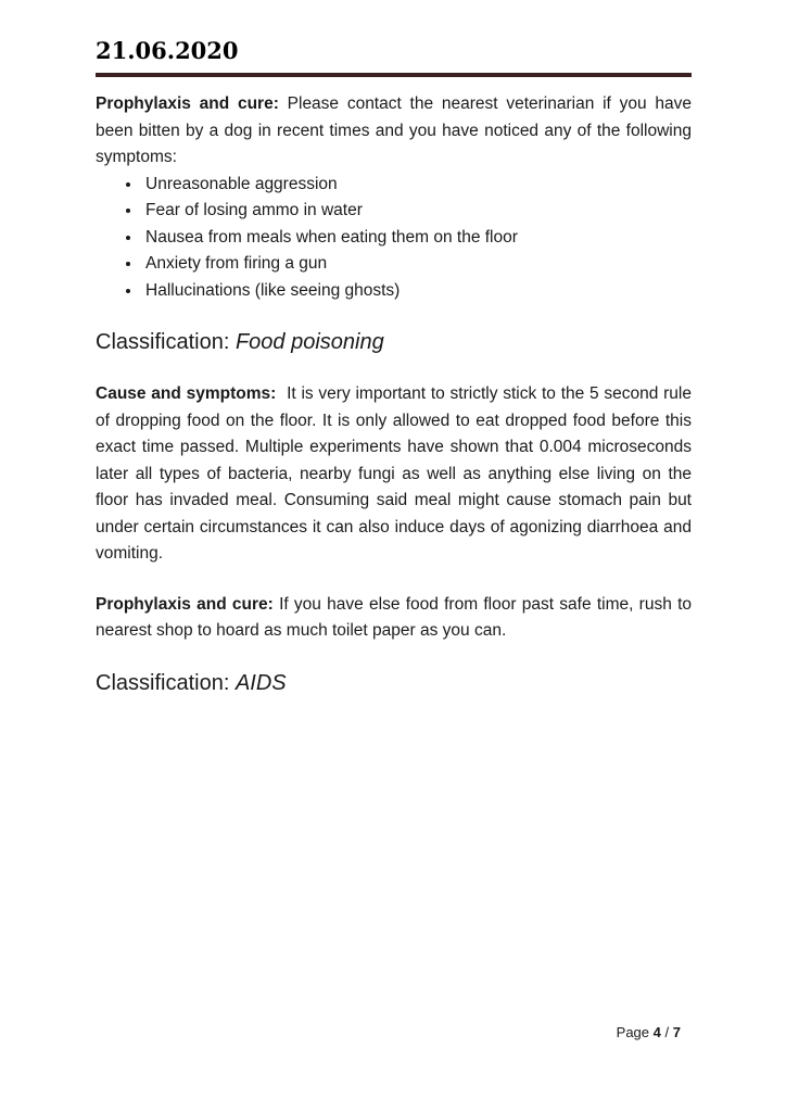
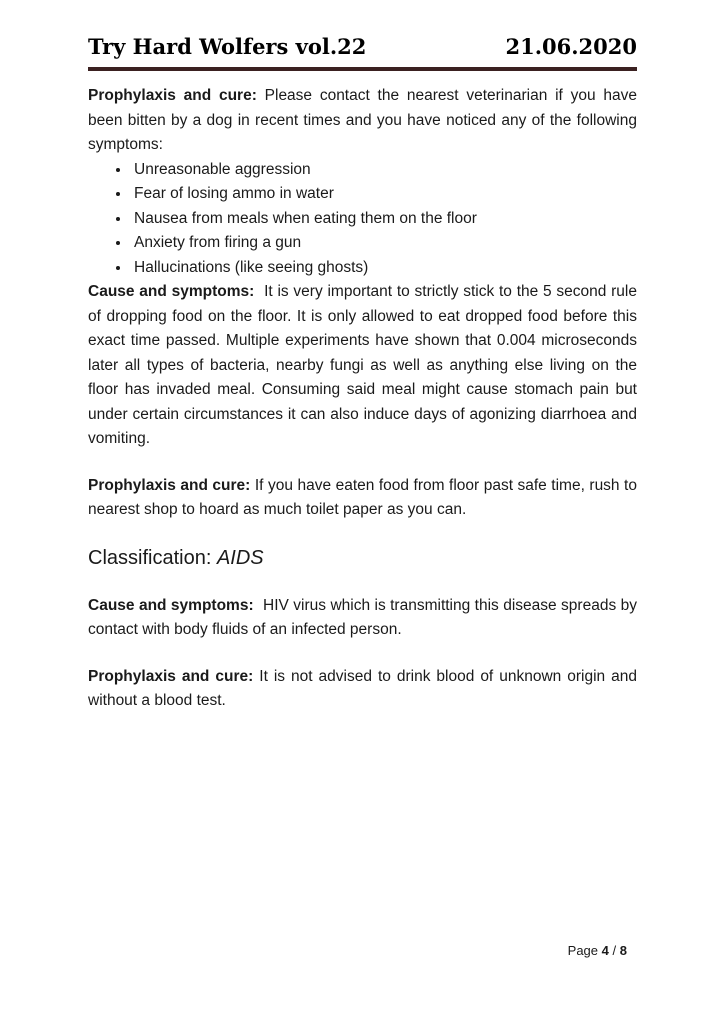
+ Try Hard Wolfers vol.22
  21.06.2020
  Prophylaxis and cure: Please contact the nearest veterinarian if you have been bitten by a dog in recent times and you have noticed any of the following symptoms:
  Unreasonable aggression
  Fear of losing ammo in water
  Nausea from meals when eating them on the floor
  Anxiety from firing a gun
  Hallucinations (like seeing ghosts)
- Classification: Food poisoning
  Cause and symptoms: It is very important to strictly stick to the 5 second rule of dropping food on the floor. It is only allowed to eat dropped food before this exact time passed. Multiple experiments have shown that 0.004 microseconds later all types of bacteria, nearby fungi as well as anything else living on the floor has invaded meal. Consuming said meal might cause stomach pain but under certain circumstances it can also induce days of agonizing diarrhoea and vomiting.
- Prophylaxis and cure: If you have else food from floor past safe time, rush to nearest shop to hoard as much toilet paper as you can.
+ Prophylaxis and cure: If you have eaten food from floor past safe time, rush to nearest shop to hoard as much toilet paper as you can.
  Classification: AIDS
+ Cause and symptoms: HIV virus which is transmitting this disease spreads by contact with body fluids of an infected person.
+ Prophylaxis and cure: It is not advised to drink blood of unknown origin and without a blood test.
- Page 4 / 7
+ Page 4 / 8
